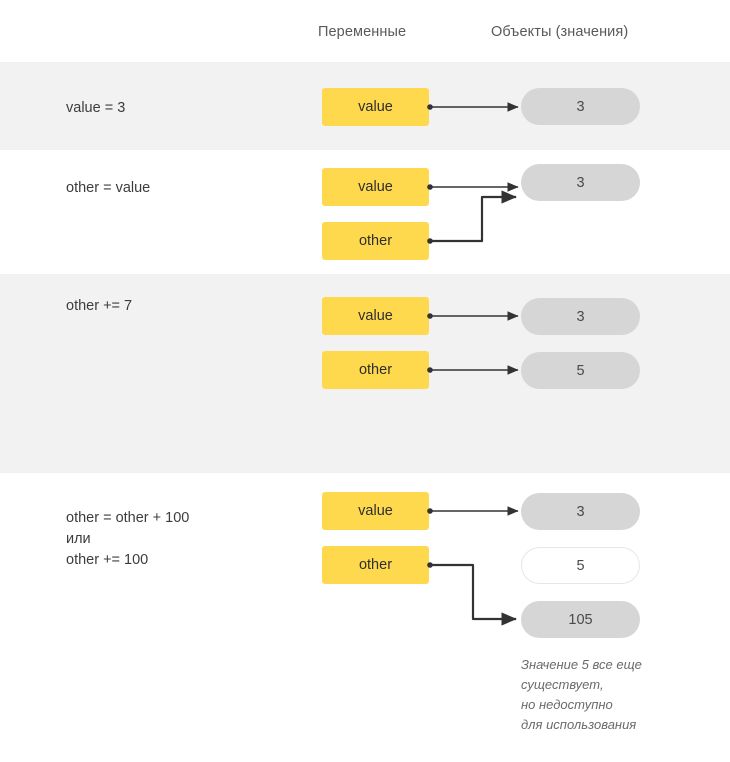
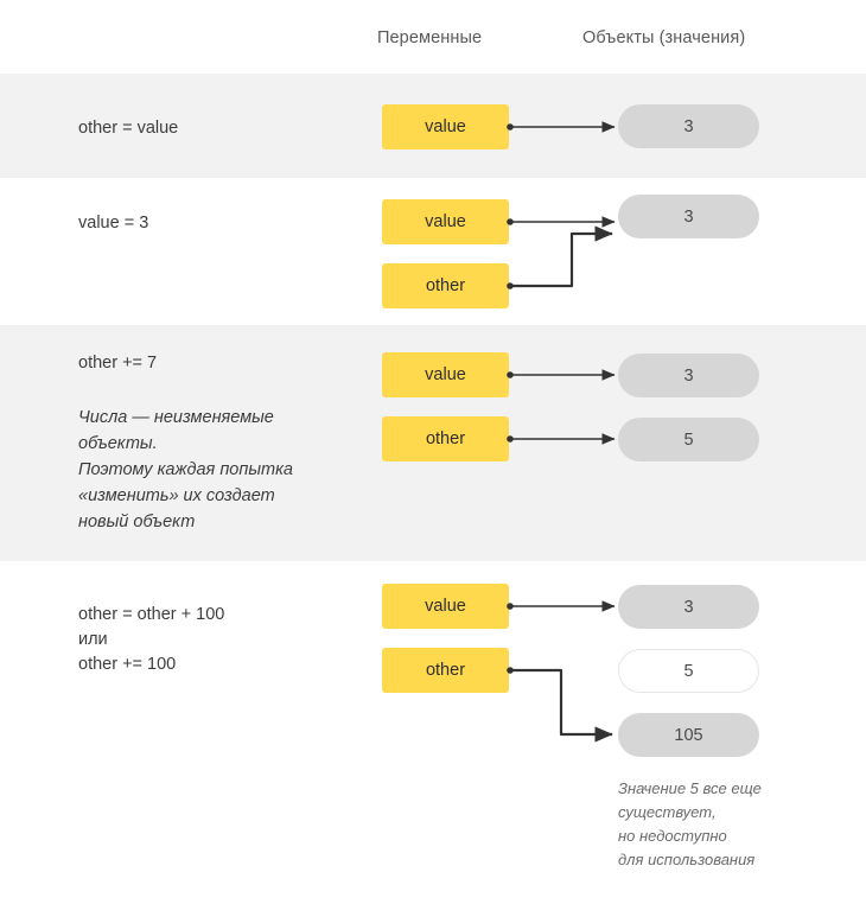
  Переменные
  Объекты (значения)
- value = 3
+ other = value
  value
  3
- other = value
+ value = 3
  value
  other
  3
  other += 7
+ Числа — неизменяемые
+ объекты.
+ Поэтому каждая попытка
+ «изменить» их создает
+ новый объект
  value
  other
  3
  5
  other = other + 100
  или
  other += 100
  value
  other
  3
  5
  105
  Значение 5 все еще
  существует,
  но недоступно
  для использования
